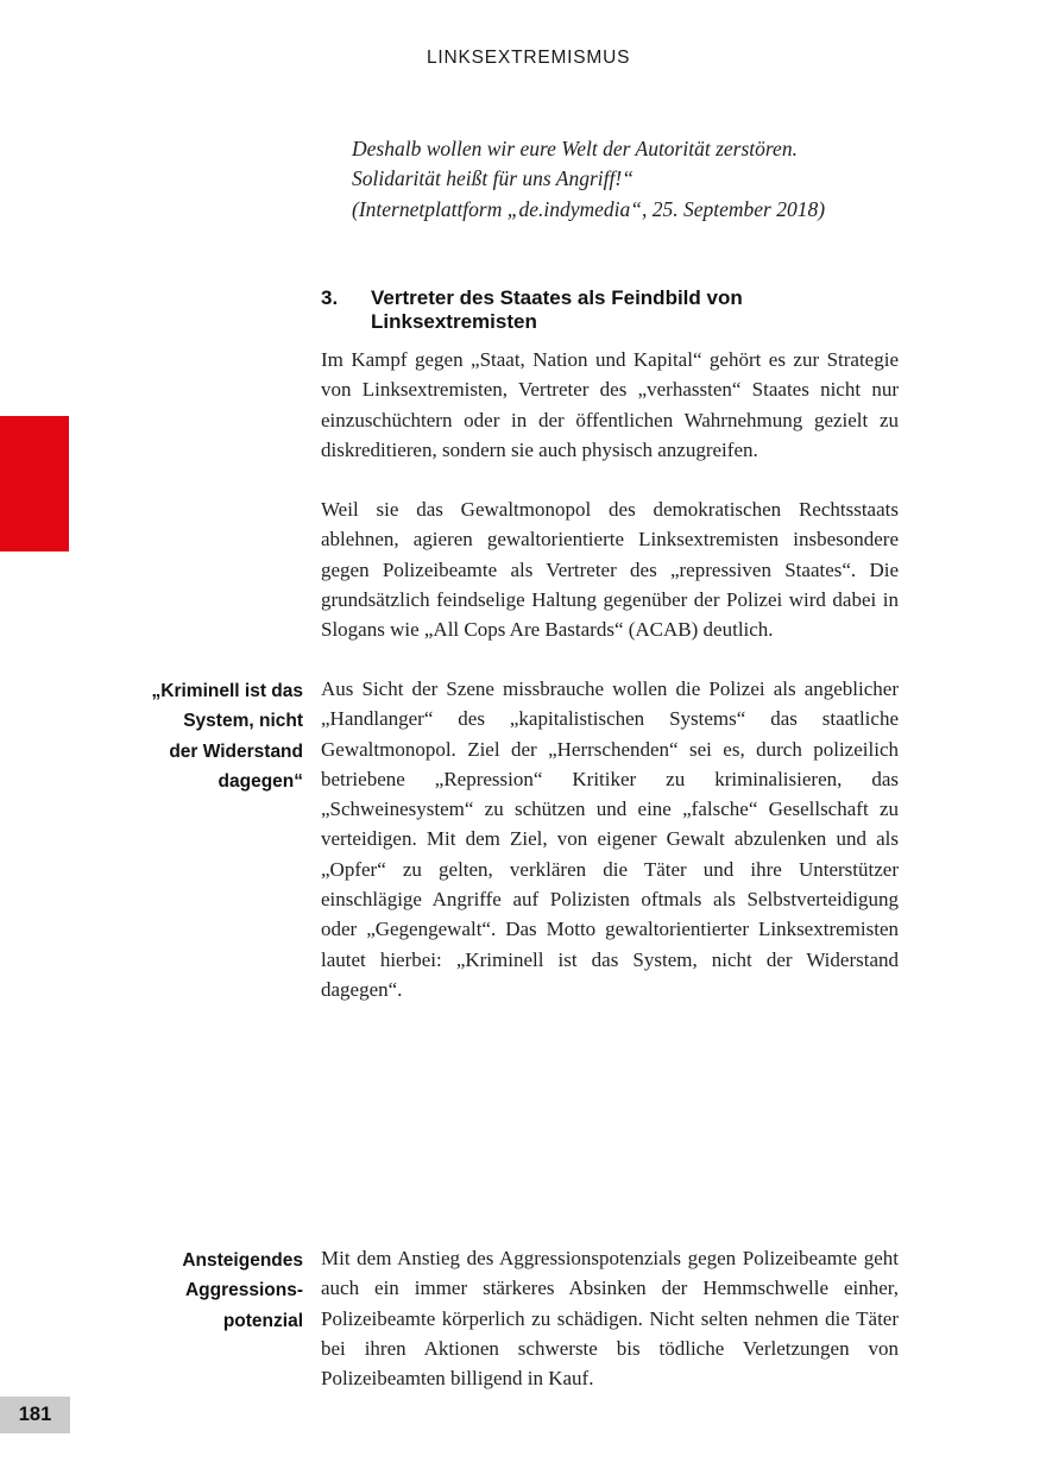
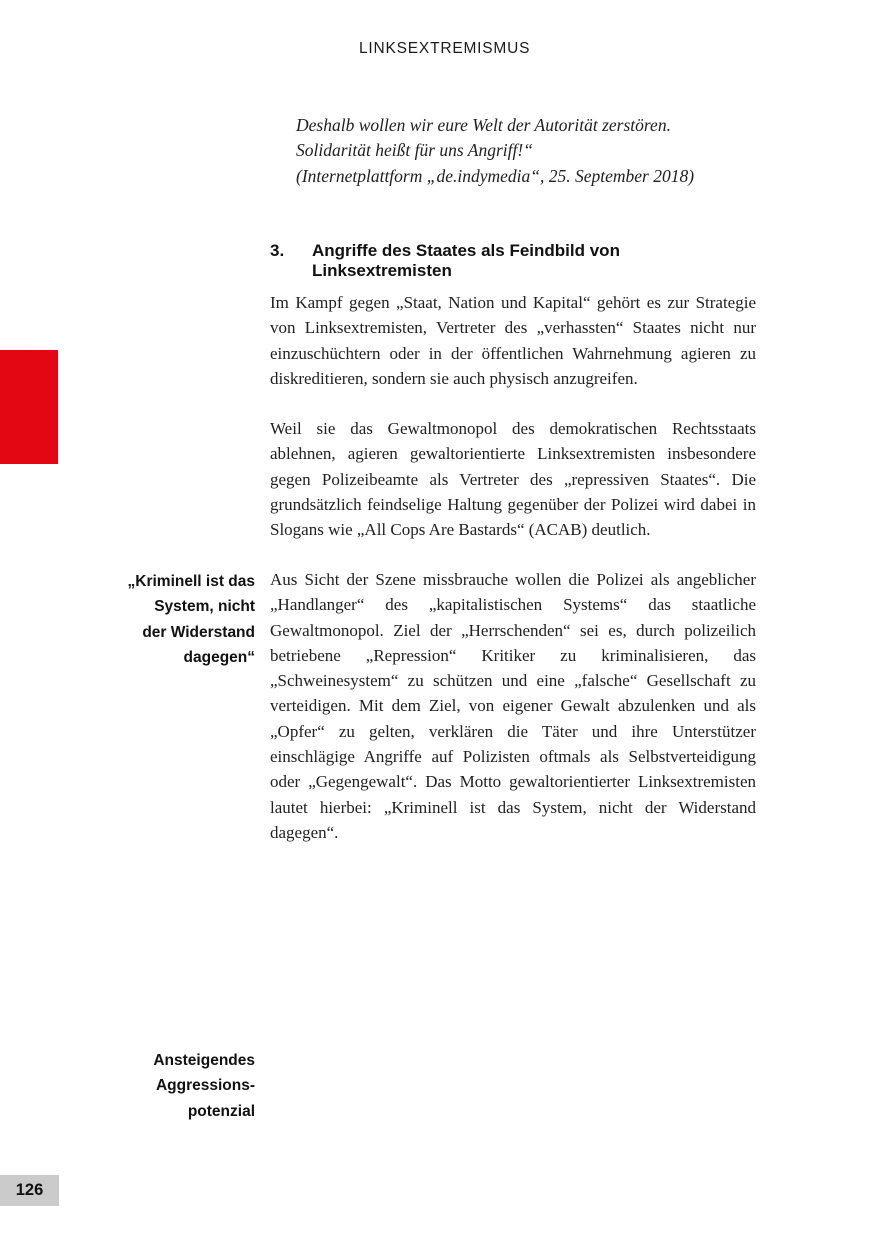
  LINKSEXTREMISMUS
  Deshalb wollen wir eure Welt der Autorität zerstören.
  Solidarität heißt für uns Angriff!“
  (Internetplattform „de.indymedia“, 25. September 2018)
  3.
- Vertreter des Staates als Feindbild von Linksextremisten
+ Angriffe des Staates als Feindbild von Linksextremisten
- Im Kampf gegen „Staat, Nation und Kapital“ gehört es zur Strategie von Linksextremisten, Vertreter des „verhassten“ Staates nicht nur einzuschüchtern oder in der öffentlichen Wahrnehmung gezielt zu diskreditieren, sondern sie auch physisch anzugreifen.
+ Im Kampf gegen „Staat, Nation und Kapital“ gehört es zur Strategie von Linksextremisten, Vertreter des „verhassten“ Staates nicht nur einzuschüchtern oder in der öffentlichen Wahrnehmung agieren zu diskreditieren, sondern sie auch physisch anzugreifen.
  Weil sie das Gewaltmonopol des demokratischen Rechtsstaats ablehnen, agieren gewaltorientierte Linksextremisten insbesondere gegen Polizeibeamte als Vertreter des „repressiven Staates“. Die grundsätzlich feindselige Haltung gegenüber der Polizei wird dabei in Slogans wie „All Cops Are Bastards“ (ACAB) deutlich.
  Aus Sicht der Szene missbrauche wollen die Polizei als angeblicher „Handlanger“ des „kapitalistischen Systems“ das staatliche Gewaltmonopol. Ziel der „Herrschenden“ sei es, durch polizeilich betriebene „Repression“ Kritiker zu kriminalisieren, das „Schweinesystem“ zu schützen und eine „falsche“ Gesellschaft zu verteidigen. Mit dem Ziel, von eigener Gewalt abzulenken und als „Opfer“ zu gelten, verklären die Täter und ihre Unterstützer einschlägige Angriffe auf Polizisten oftmals als Selbstverteidigung oder „Gegengewalt“. Das Motto gewaltorientierter Linksextremisten lautet hierbei: „Kriminell ist das System, nicht der Widerstand dagegen“.
- Mit dem Anstieg des Aggressionspotenzials gegen Polizeibeamte geht auch ein immer stärkeres Absinken der Hemmschwelle einher, Polizeibeamte körperlich zu schädigen. Nicht selten nehmen die Täter bei ihren Aktionen schwerste bis tödliche Verletzungen von Polizeibeamten billigend in Kauf.
  „Kriminell ist das
  System, nicht
  der Widerstand
  dagegen“
  Ansteigendes
  Aggressions-
  potenzial
- 181
+ 126
